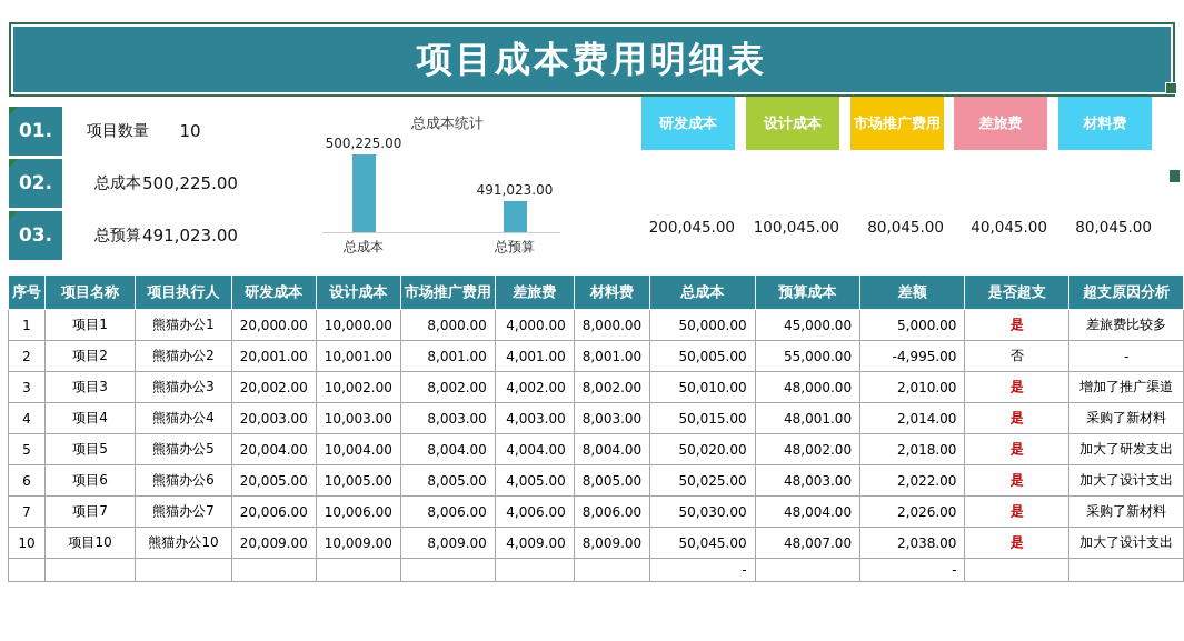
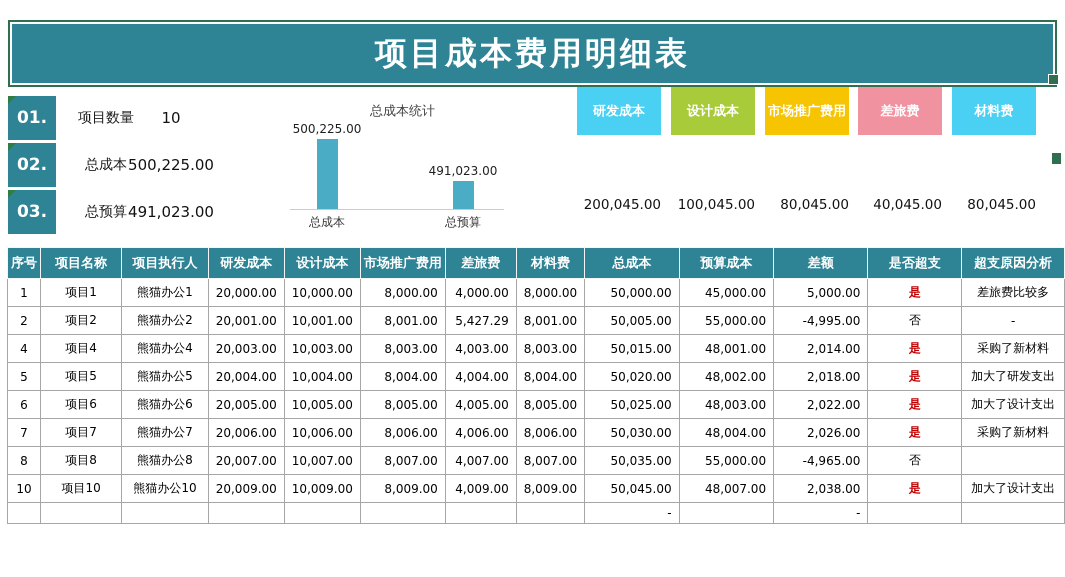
  项目成本费用明细表
  01.
  项目数量
  10
  02.
  总成本
  500,225.00
  03.
  总预算
  491,023.00
  总成本统计
  500,225.00
  总成本
  491,023.00
  总预算
  研发成本
  200,045.00
  设计成本
  100,045.00
  市场推广费用
  80,045.00
  差旅费
  40,045.00
  材料费
  80,045.00
  序号	项目名称	项目执行人	研发成本	设计成本	市场推广费用	差旅费	材料费	总成本	预算成本	差额	是否超支	超支原因分析
  1	项目1	熊猫办公1	20,000.00	10,000.00	8,000.00	4,000.00	8,000.00	50,000.00	45,000.00	5,000.00	是	差旅费比较多
- 2	项目2	熊猫办公2	20,001.00	10,001.00	8,001.00	4,001.00	8,001.00	50,005.00	55,000.00	-4,995.00	否	-
+ 2	项目2	熊猫办公2	20,001.00	10,001.00	8,001.00	5,427.29	8,001.00	50,005.00	55,000.00	-4,995.00	否	-
- 3	项目3	熊猫办公3	20,002.00	10,002.00	8,002.00	4,002.00	8,002.00	50,010.00	48,000.00	2,010.00	是	增加了推广渠道
  4	项目4	熊猫办公4	20,003.00	10,003.00	8,003.00	4,003.00	8,003.00	50,015.00	48,001.00	2,014.00	是	采购了新材料
  5	项目5	熊猫办公5	20,004.00	10,004.00	8,004.00	4,004.00	8,004.00	50,020.00	48,002.00	2,018.00	是	加大了研发支出
  6	项目6	熊猫办公6	20,005.00	10,005.00	8,005.00	4,005.00	8,005.00	50,025.00	48,003.00	2,022.00	是	加大了设计支出
  7	项目7	熊猫办公7	20,006.00	10,006.00	8,006.00	4,006.00	8,006.00	50,030.00	48,004.00	2,026.00	是	采购了新材料
+ 8	项目8	熊猫办公8	20,007.00	10,007.00	8,007.00	4,007.00	8,007.00	50,035.00	55,000.00	-4,965.00	否
  10	项目10	熊猫办公10	20,009.00	10,009.00	8,009.00	4,009.00	8,009.00	50,045.00	48,007.00	2,038.00	是	加大了设计支出
  								-		-
